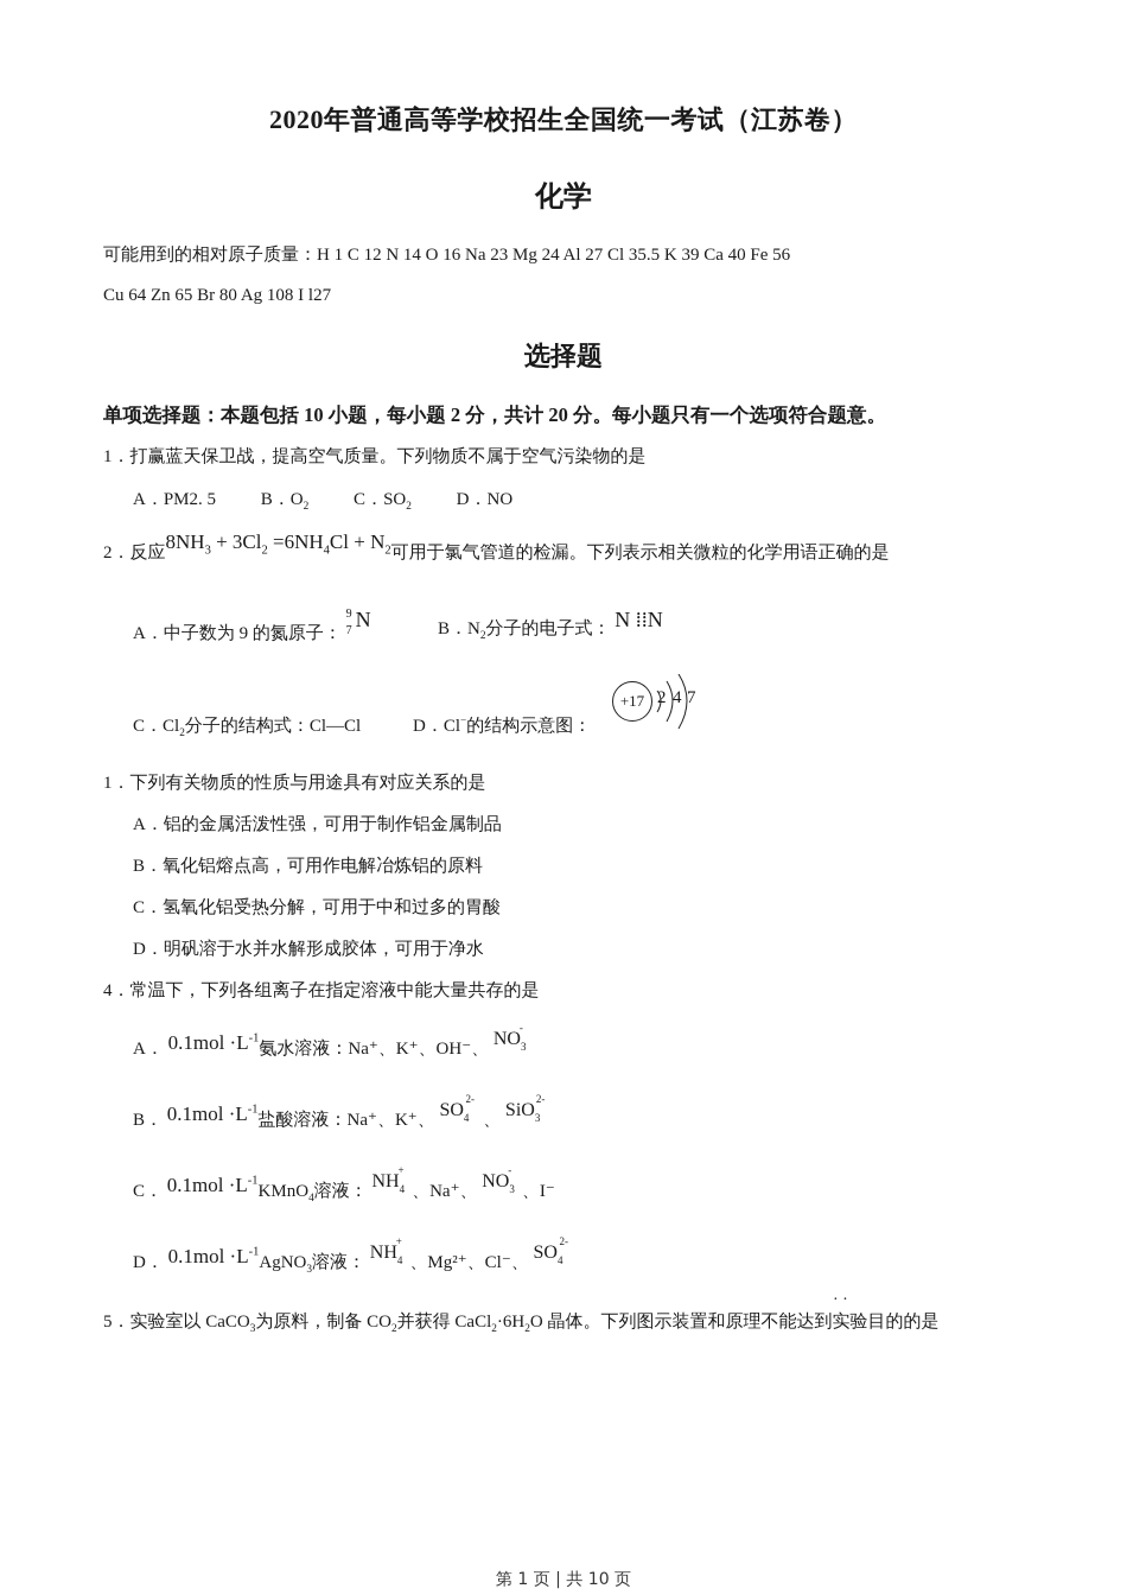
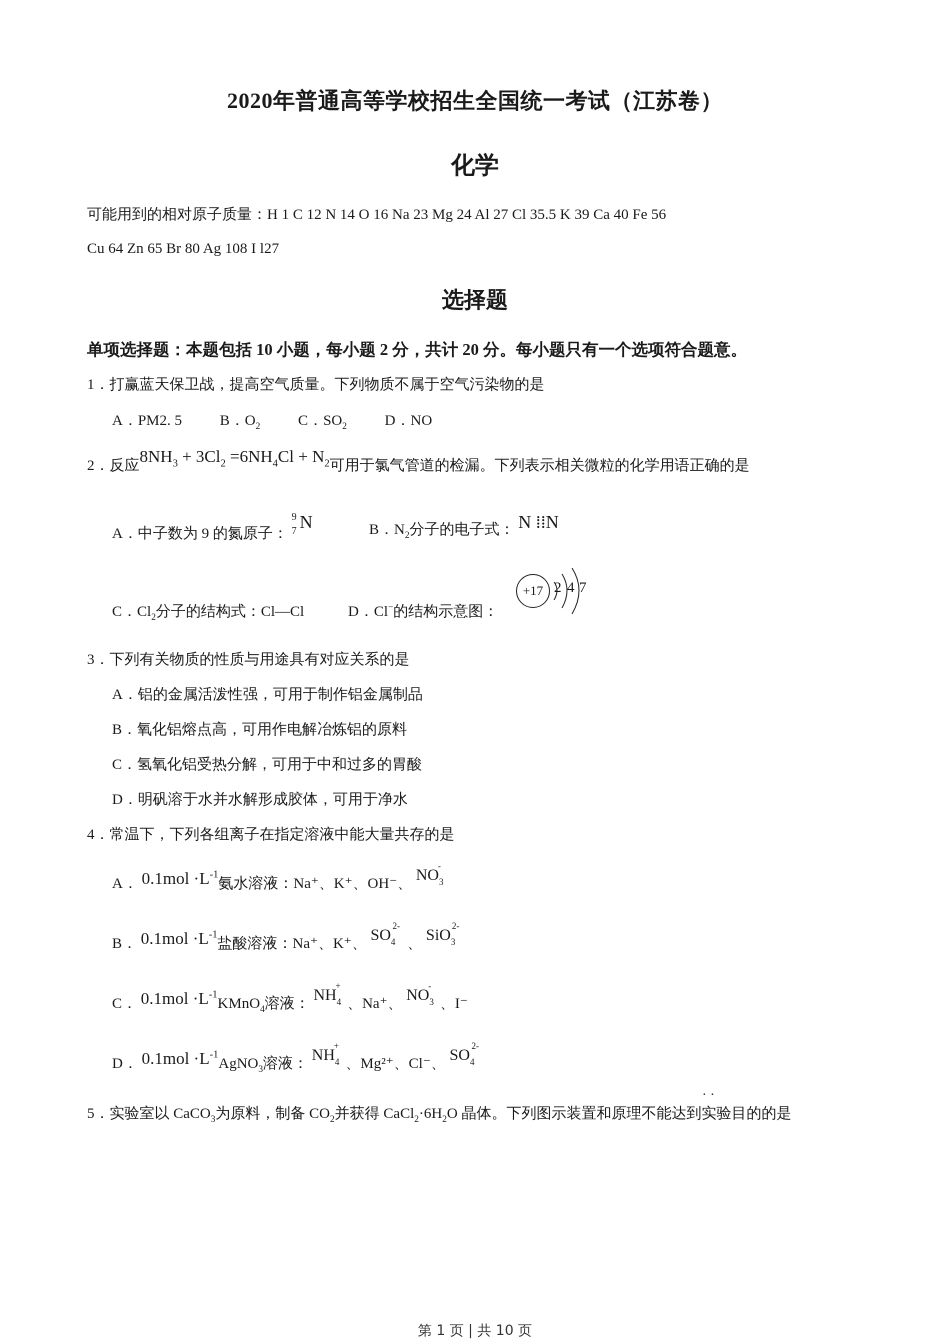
  2020年普通高等学校招生全国统一考试（江苏卷）
  化学
  可能用到的相对原子质量：H 1 C 12 N 14 O 16 Na 23 Mg 24 Al 27 Cl 35.5 K 39 Ca 40 Fe 56
  Cu 64 Zn 65 Br 80 Ag 108 I l27
  选择题
  单项选择题：本题包括 10 小题，每小题 2 分，共计 20 分。每小题只有一个选项符合题意。
  1．打赢蓝天保卫战，提高空气质量。下列物质不属于空气污染物的是
  A．PM2. 5 B．O2 C．SO2 D．NO
  2．反应8NH3 + 3Cl2 =6NH4Cl + N2可用于氯气管道的检漏。下列表示相关微粒的化学用语正确的是
  A．中子数为 9 的氮原子：
  9
  7
  N
  B．N2分子的电子式： N ⁞⁞N
  C．Cl2分子的结构式：Cl—Cl
  D．Cl−的结构示意图：
  +17
  2
  4
  7
- 1．下列有关物质的性质与用途具有对应关系的是
+ 3．下列有关物质的性质与用途具有对应关系的是
  A．铝的金属活泼性强，可用于制作铝金属制品
  B．氧化铝熔点高，可用作电解冶炼铝的原料
  C．氢氧化铝受热分解，可用于中和过多的胃酸
  D．明矾溶于水并水解形成胶体，可用于净水
  4．常温下，下列各组离子在指定溶液中能大量共存的是
  A． 0.1mol ·L-1氨水溶液：Na⁺、K⁺、OH⁻、 NO3
  -
  B． 0.1mol ·L-1盐酸溶液：Na⁺、K⁺、 SO4
  2-
  、 SiO3
  2-
  C． 0.1mol ·L-1KMnO4溶液： NH4
  +
  、Na⁺、 NO3
  -
  、I⁻
  D． 0.1mol ·L-1AgNO3溶液： NH4
  +
  、Mg²⁺、Cl⁻、 SO4
  2-
  · ·
  5．实验室以 CaCO3为原料，制备 CO2并获得 CaCl2·6H2O 晶体。下列图示装置和原理不能达到实验目的的是
  第 1 页 | 共 10 页
